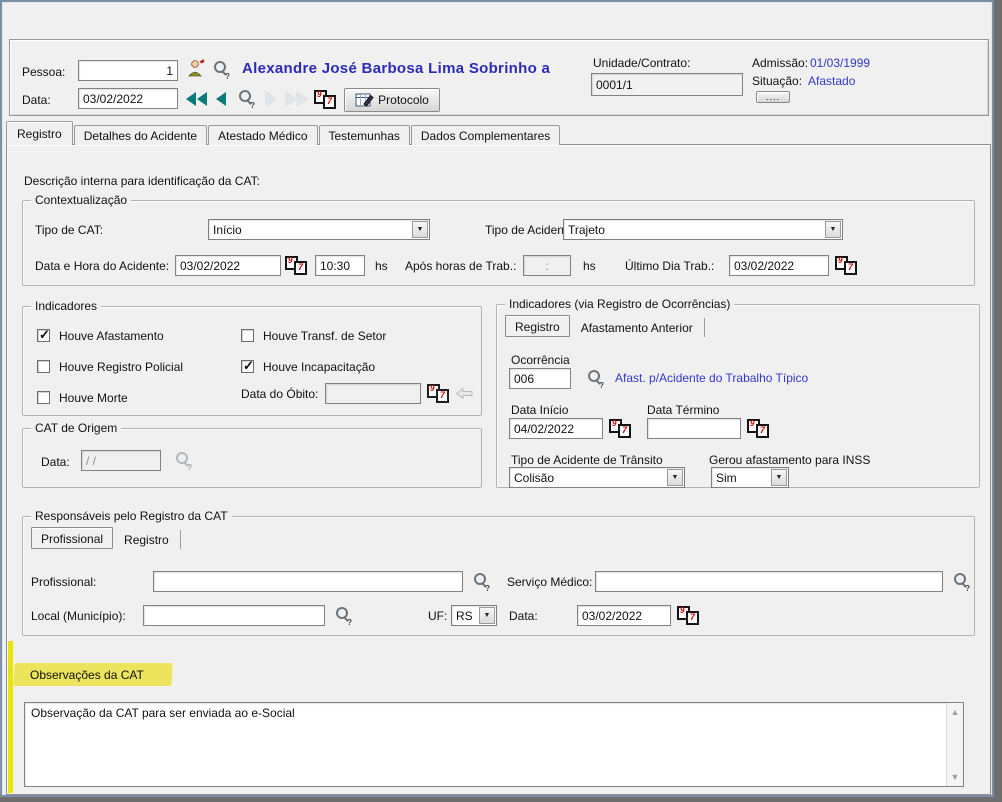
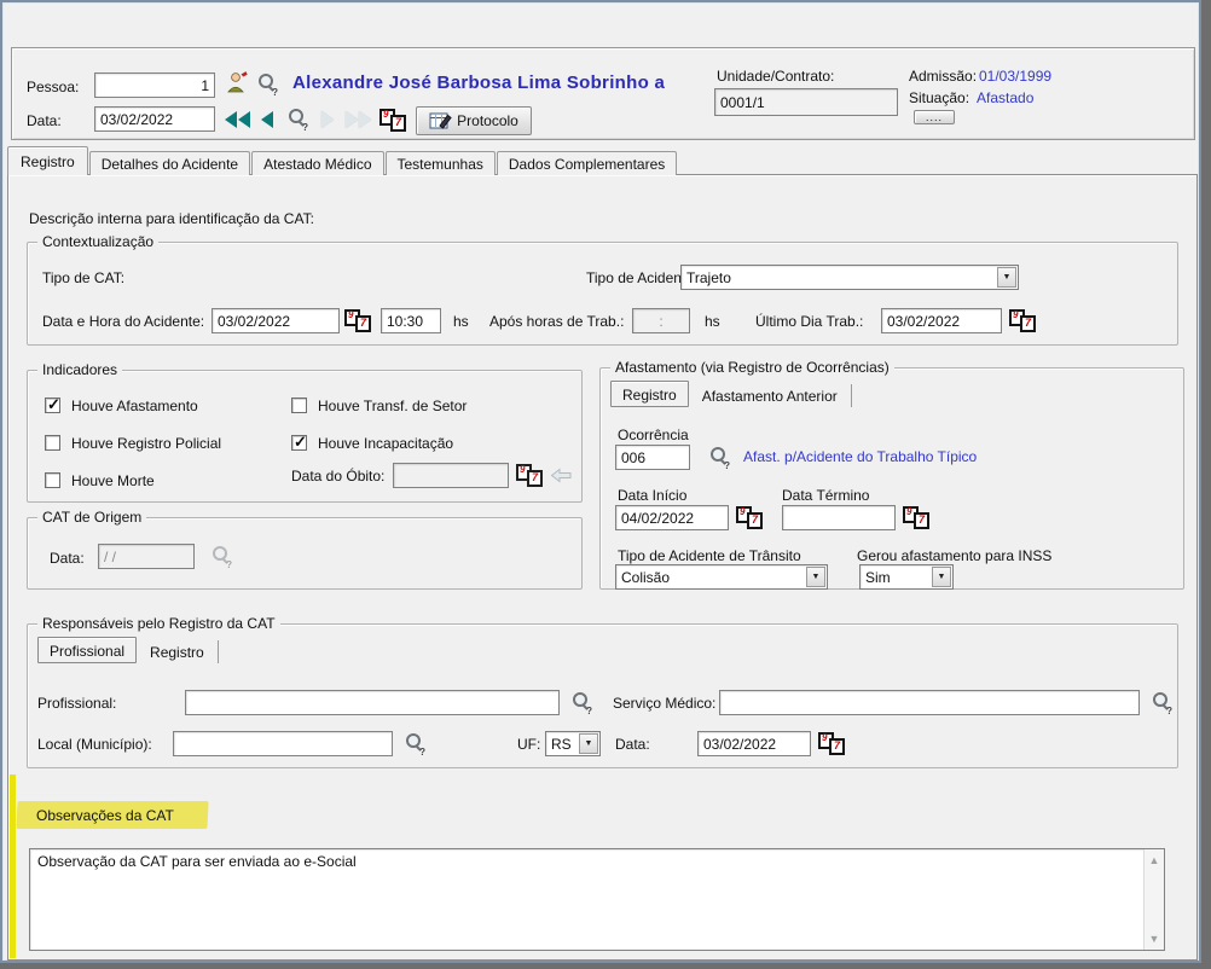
  Pessoa:
  1
  Alexandre José Barbosa Lima Sobrinho a
  Data:
  03/02/2022
  Protocolo
  Unidade/Contrato:
  0001/1
  Admissão:
  01/03/1999
  Situação:
  Afastado
  ....
  Registro
  Detalhes do Acidente
  Atestado Médico
  Testemunhas
  Dados Complementares
  Descrição interna para identificação da CAT:
  Contextualização
  Tipo de CAT:
- Início
  Tipo de Aciden
  Trajeto
  Data e Hora do Acidente:
  03/02/2022
  10:30
  hs
  Após horas de Trab.:
  :
  hs
  Último Dia Trab.:
  03/02/2022
  Indicadores
  Houve Afastamento
  Houve Transf. de Setor
  Houve Registro Policial
  Houve Incapacitação
  Houve Morte
  Data do Óbito:
  CAT de Origem
  Data:
  / /
- Indicadores (via Registro de Ocorrências)
+ Afastamento (via Registro de Ocorrências)
  Registro
  Afastamento Anterior
  Ocorrência
  006
  Afast. p/Acidente do Trabalho Típico
  Data Início
  Data Término
  04/02/2022
  Tipo de Acidente de Trânsito
  Gerou afastamento para INSS
  Colisão
  Sim
  Responsáveis pelo Registro da CAT
  Profissional
  Registro
  Profissional:
  Serviço Médico:
  Local (Município):
  UF:
  RS
  Data:
  03/02/2022
  Observações da CAT
  Observação da CAT para ser enviada ao e-Social
  ▲
  ▼
